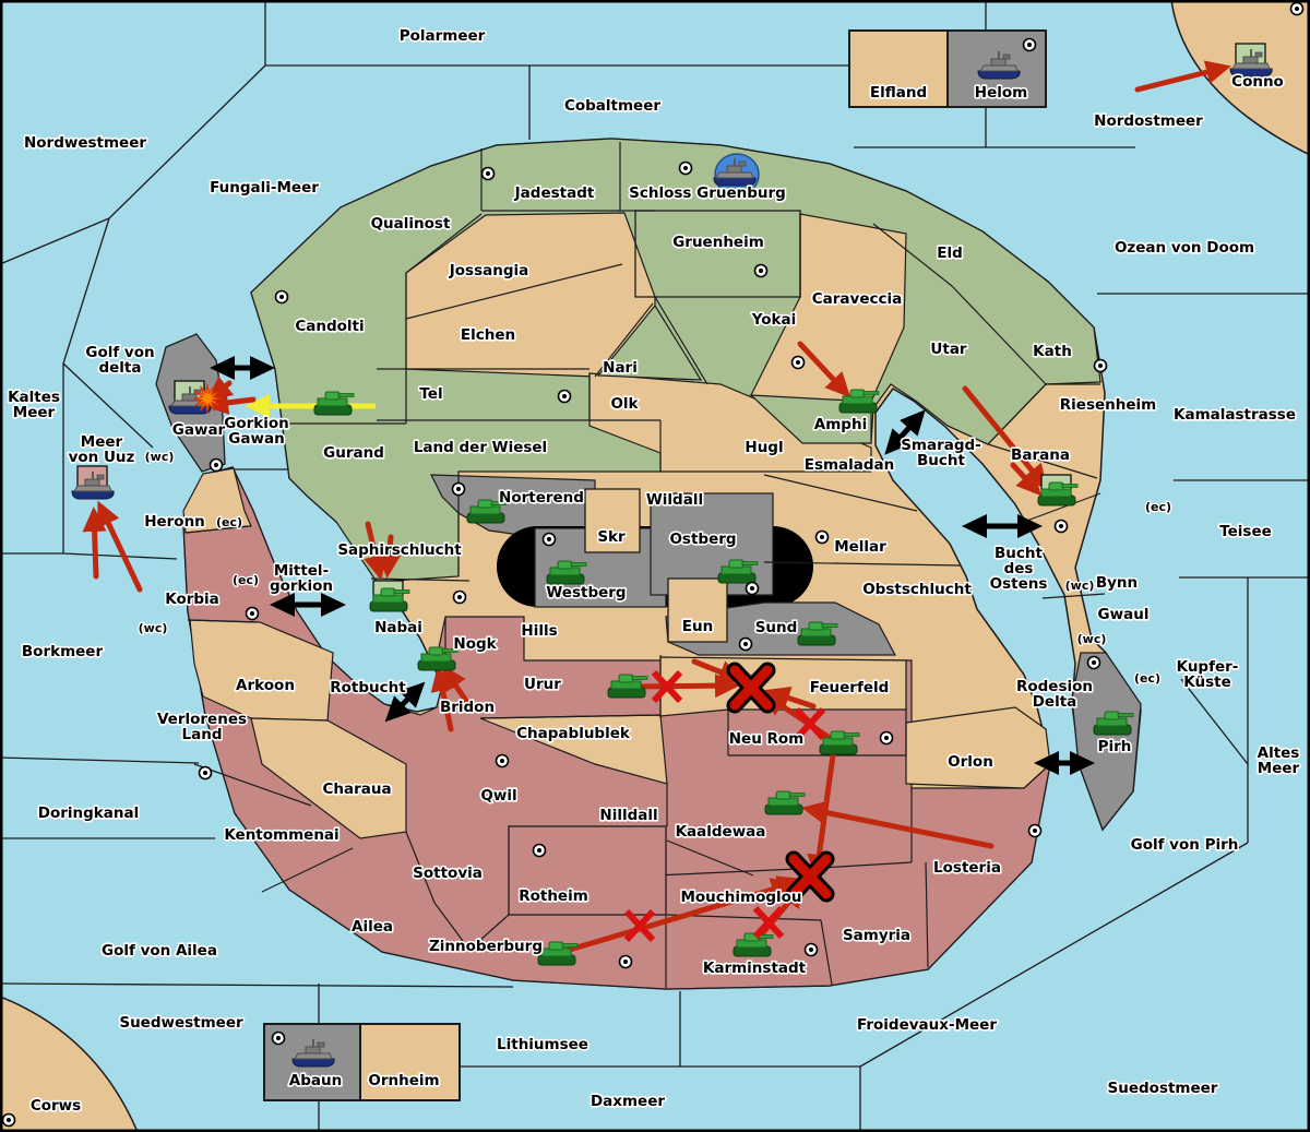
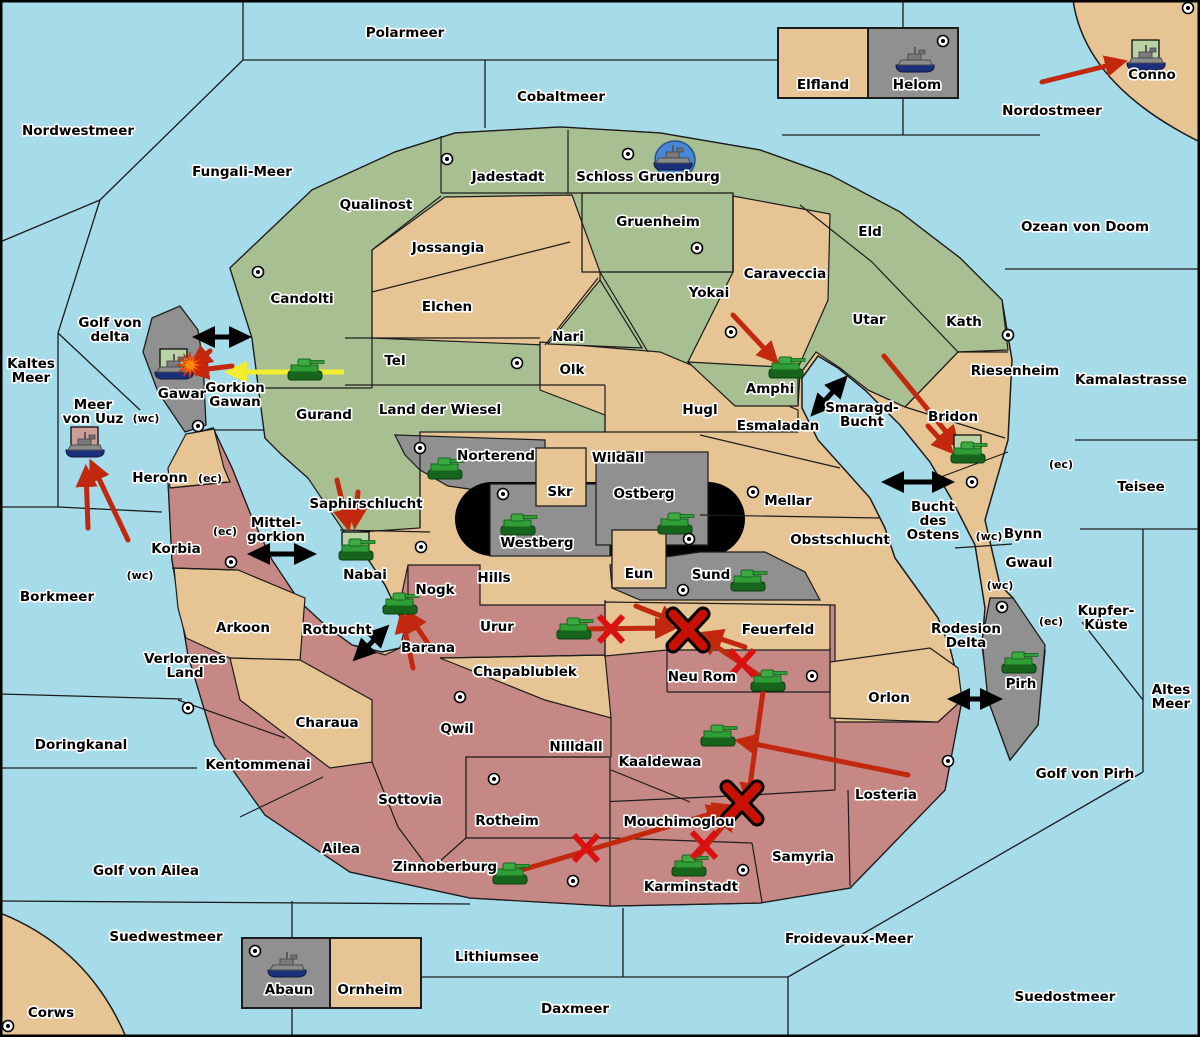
  Polarmeer
  Nordwestmeer
  Cobaltmeer
  Nordostmeer
  Fungali-Meer
  Ozean von Doom
  Golf von delta
  Kaltes Meer
  Meer von Uuz
  Gorkion Gawan
  Kamalastrasse
  Smaragd- Bucht
  Teisee
  Bucht des Ostens
  Mittel- gorkion
  Borkmeer
  Rotbucht
  Rodesion Delta
  Kupfer- Küste
  Altes Meer
  Doringkanal
  Golf von Pirh
  Golf von Ailea
  Suedwestmeer
  Froidevaux-Meer
  Lithiumsee
  Daxmeer
  Corws
  Suedostmeer
  Candolti
  Qualinost
  Jadestadt
  Schloss Gruenburg
  Gruenheim
  Jossangia
  Elchen
  Nari
  Olk
  Tel
  Land der Wiesel
  Gurand
  Yokai
  Caraveccia
  Eld
  Utar
  Kath
  Amphi
  Riesenheim
- Barana
+ Bridon
  Bynn
  Gwaul
  Hugl
  Esmaladan
  Wildall
  Mellar
  Obstschlucht
  Norterend
  Skr
  Ostberg
  Westberg
  Eun
  Sund
  Hills
  Saphirschlucht
  Nabai
  Heronn
  Korbia
  Gawar
  Nogk
- Bridon
+ Barana
  Urur
  Chapablublek
  Feuerfeld
  Neu Rom
  Arkoon
  Verlorenes Land
  Kentommenai
  Charaua
  Qwil
  Nilldall
  Kaaldewaa
  Sottovia
  Ailea
  Rotheim
  Zinnoberburg
  Karminstadt
  Mouchimoglou
  Samyria
  Orlon
  Losteria
  Pirh
  Conno
  Elfland
  Helom
  Abaun
  Ornheim
  (wc)
  (ec)
  (ec)
  (wc)
  (ec)
  (wc)
  (wc)
  (ec)
